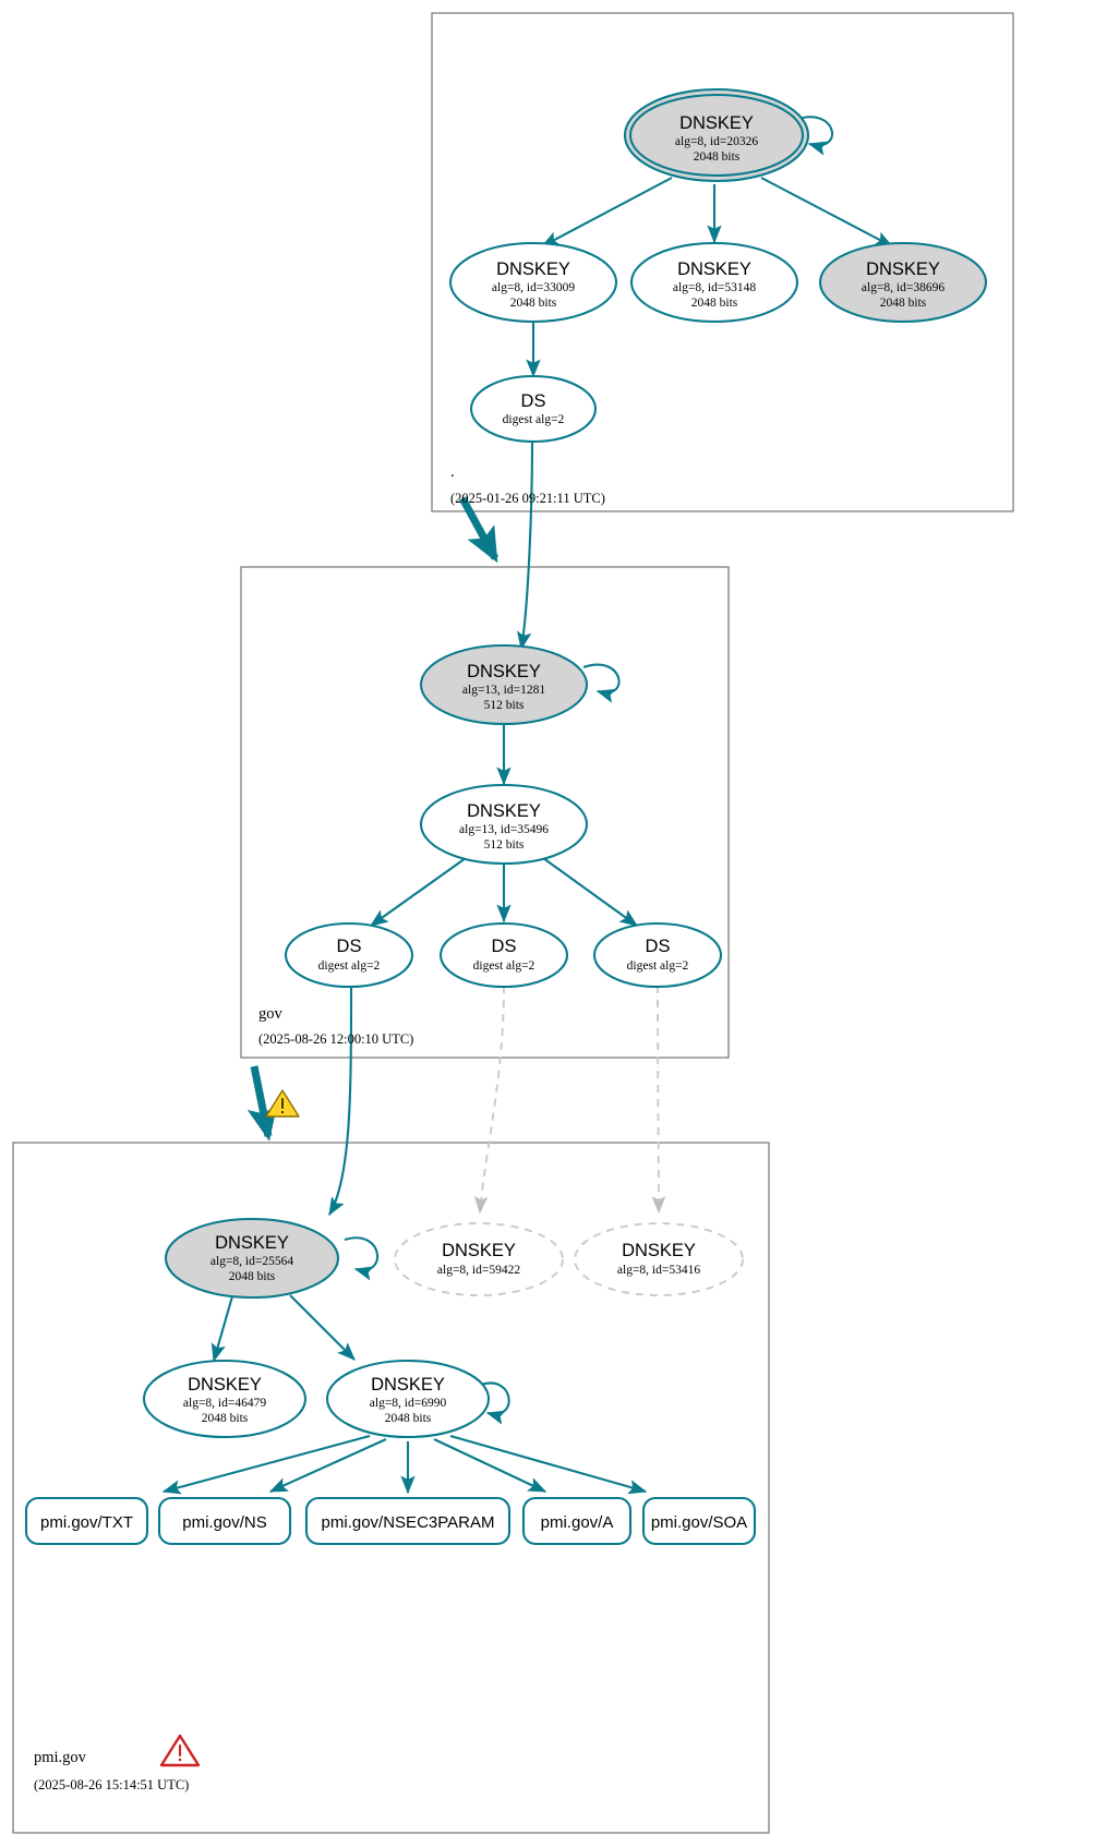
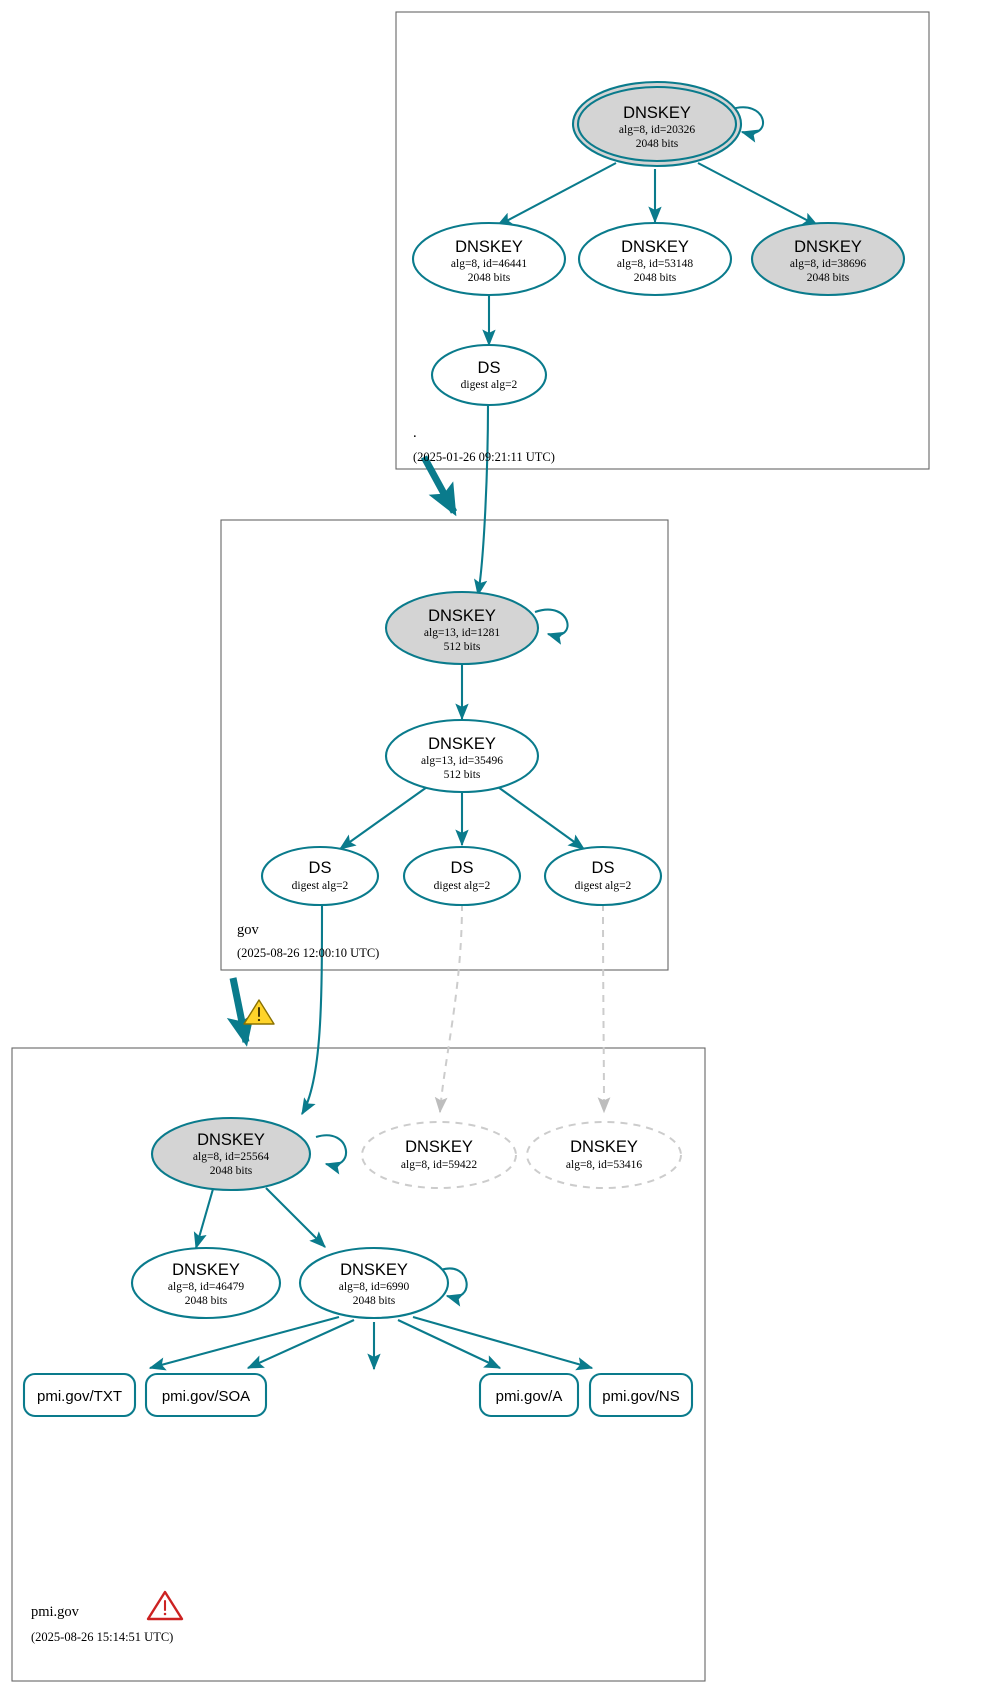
  DNSKEY
  alg=8, id=20326
  2048 bits
  DNSKEY
- alg=8, id=33009
+ alg=8, id=46441
  2048 bits
  DNSKEY
  alg=8, id=53148
  2048 bits
  DNSKEY
  alg=8, id=38696
  2048 bits
  DS
  digest alg=2
  .
  (2025-01-26 09:21:11 UTC)
  DNSKEY
  alg=13, id=1281
  512 bits
  DNSKEY
  alg=13, id=35496
  512 bits
  DS
  digest alg=2
  DS
  digest alg=2
  DS
  digest alg=2
  gov
  (2025-08-26 12:00:10 UTC)
  DNSKEY
  alg=8, id=25564
  2048 bits
  DNSKEY
  alg=8, id=59422
  DNSKEY
  alg=8, id=53416
  DNSKEY
  alg=8, id=46479
  2048 bits
  DNSKEY
  alg=8, id=6990
  2048 bits
  pmi.gov/TXT
- pmi.gov/NS
+ pmi.gov/SOA
- pmi.gov/NSEC3PARAM
  pmi.gov/A
- pmi.gov/SOA
+ pmi.gov/NS
  pmi.gov
  (2025-08-26 15:14:51 UTC)
